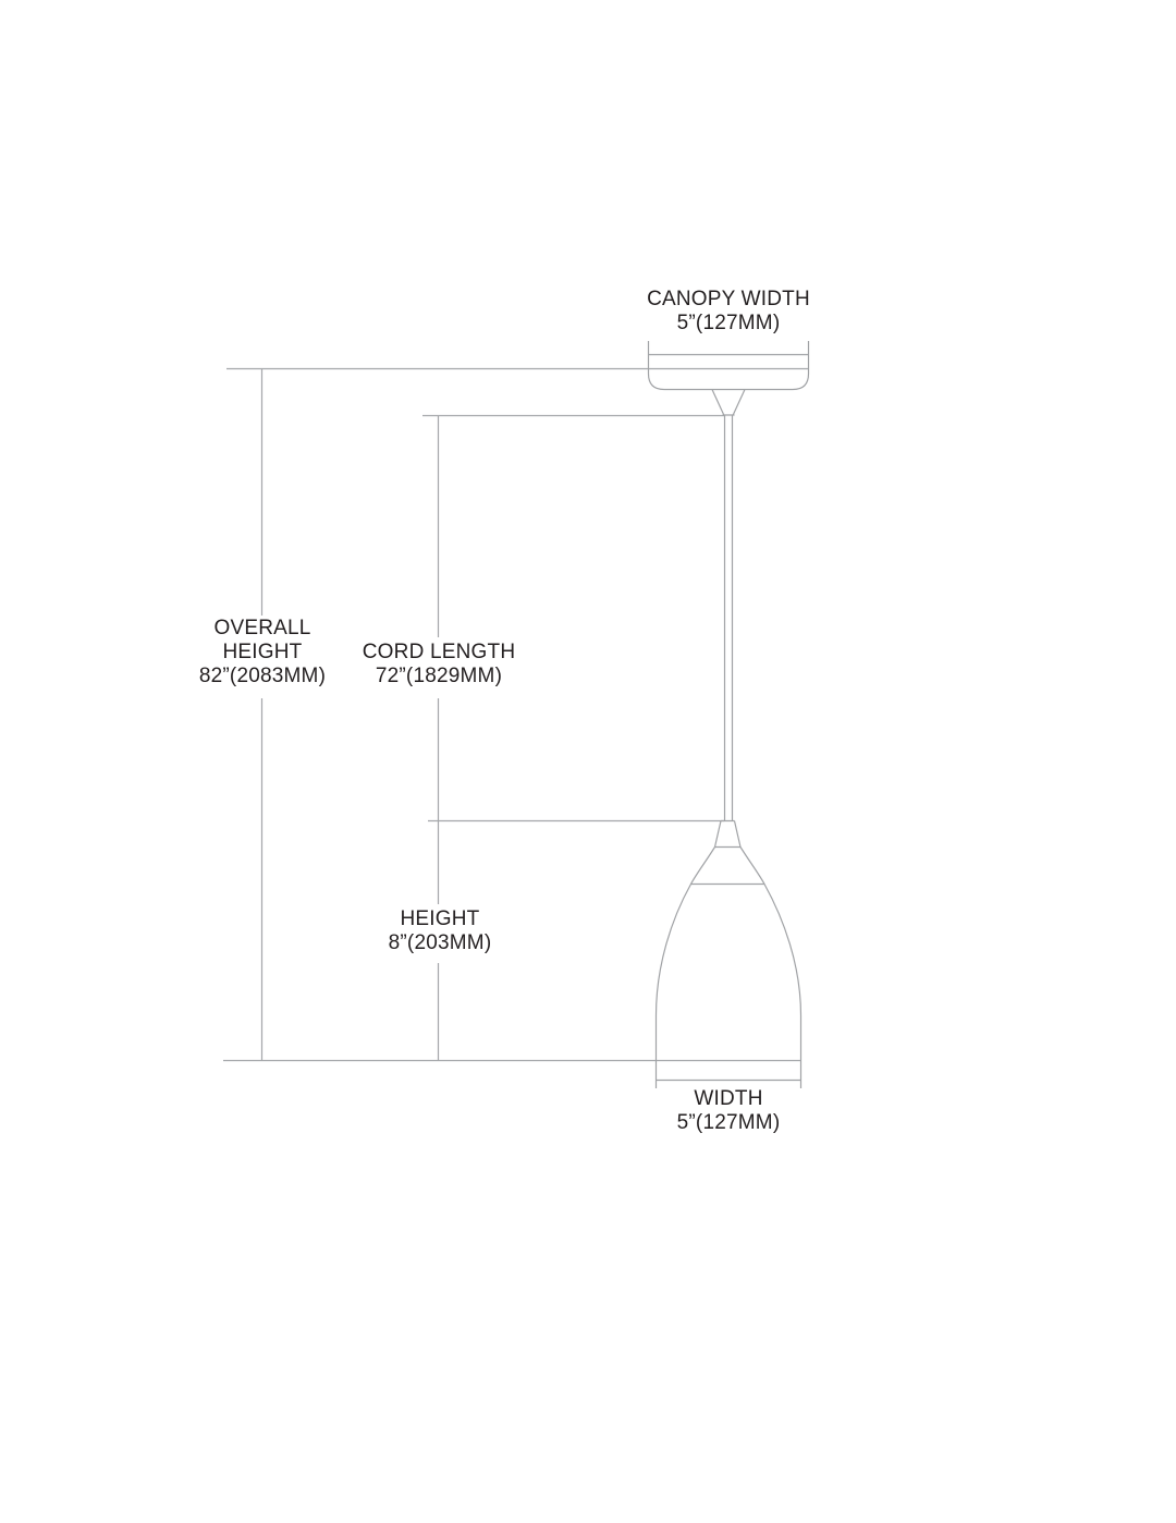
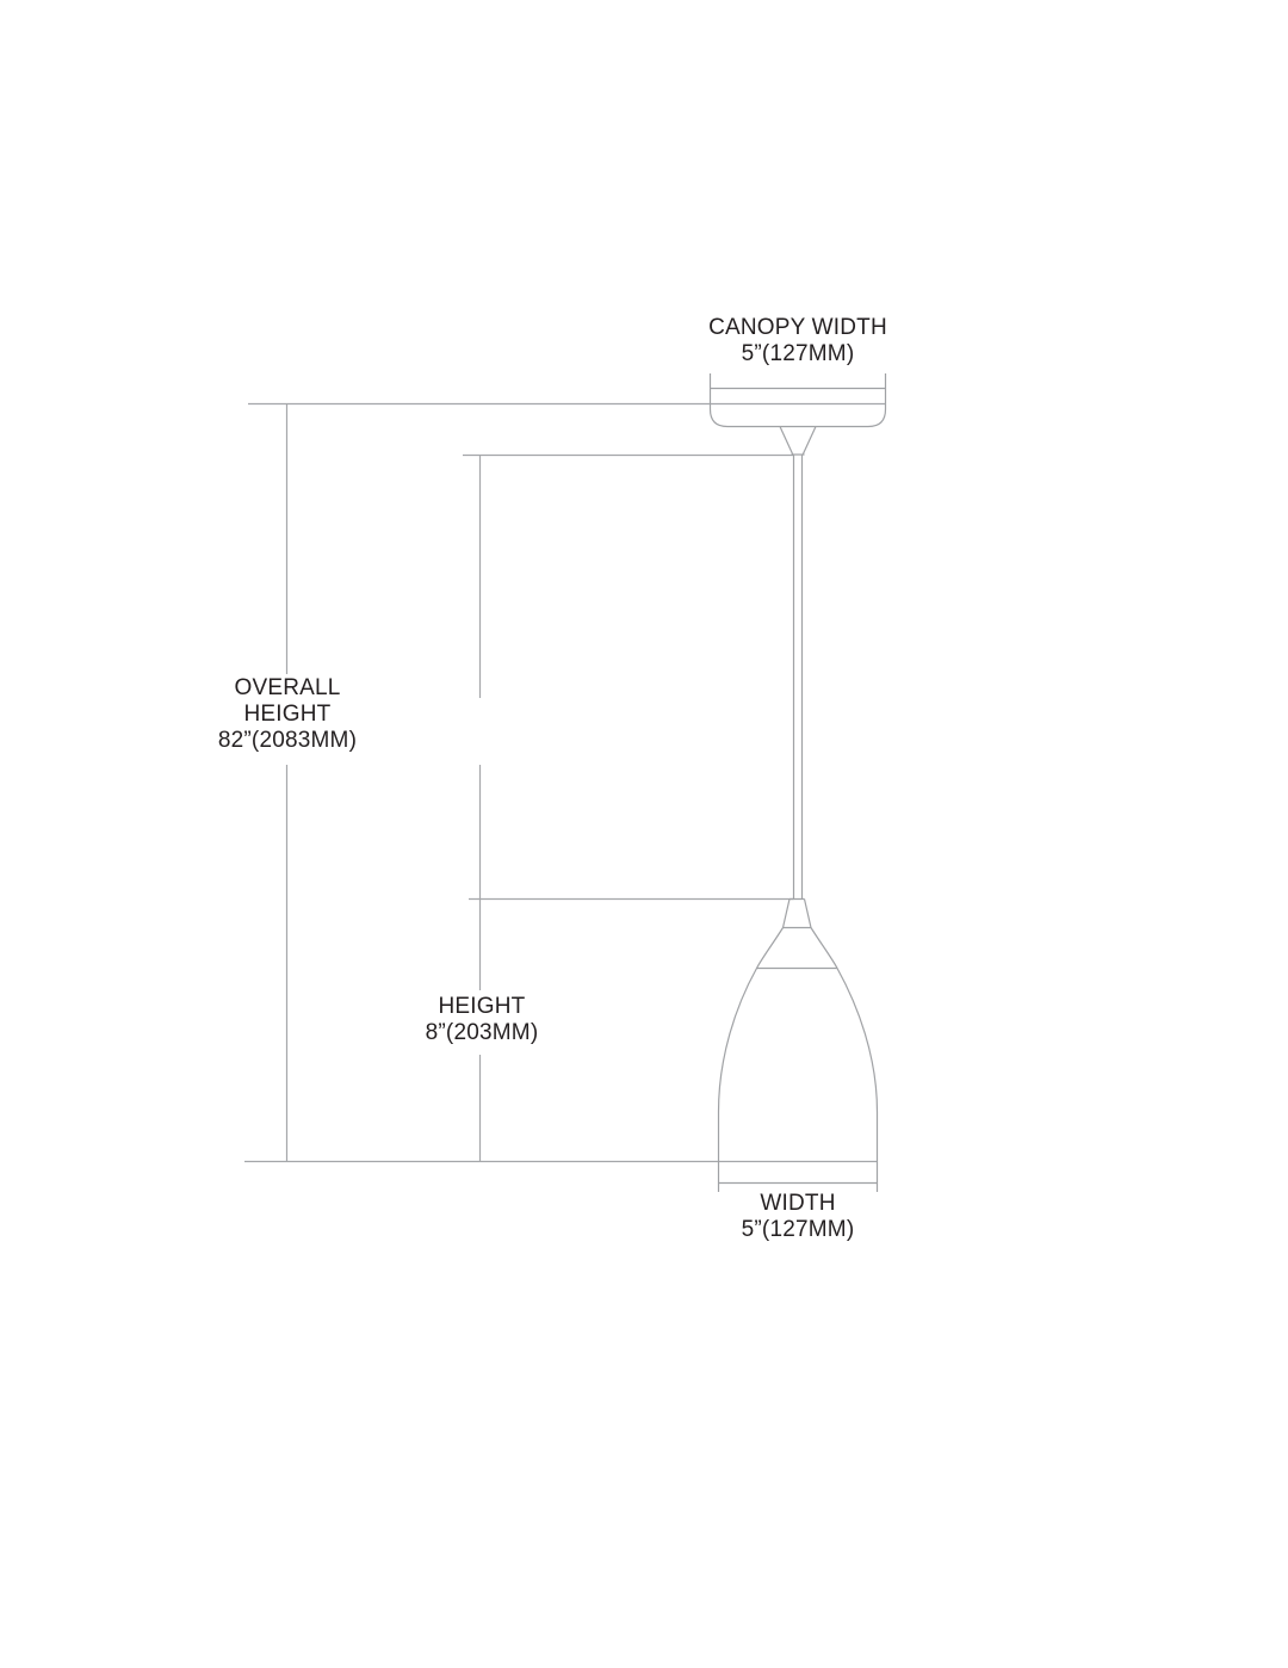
  CANOPY WIDTH
  5”(127MM)
  OVERALL
  HEIGHT
  82”(2083MM)
- CORD LENGTH
- 72”(1829MM)
  HEIGHT
  8”(203MM)
  WIDTH
  5”(127MM)
